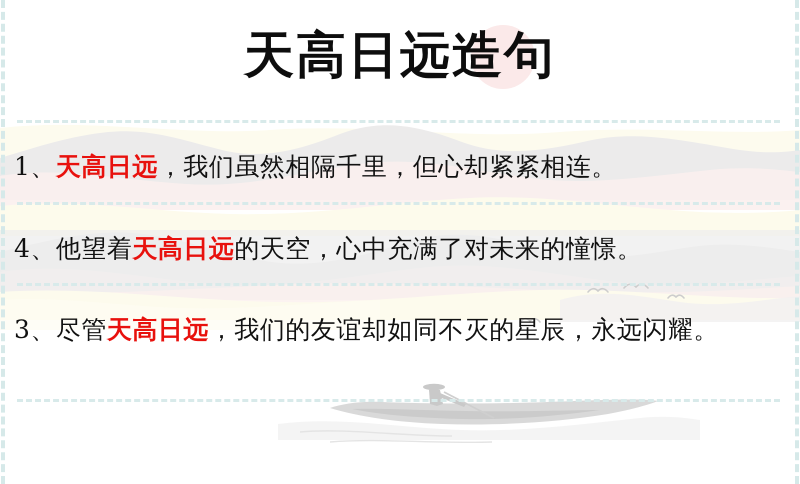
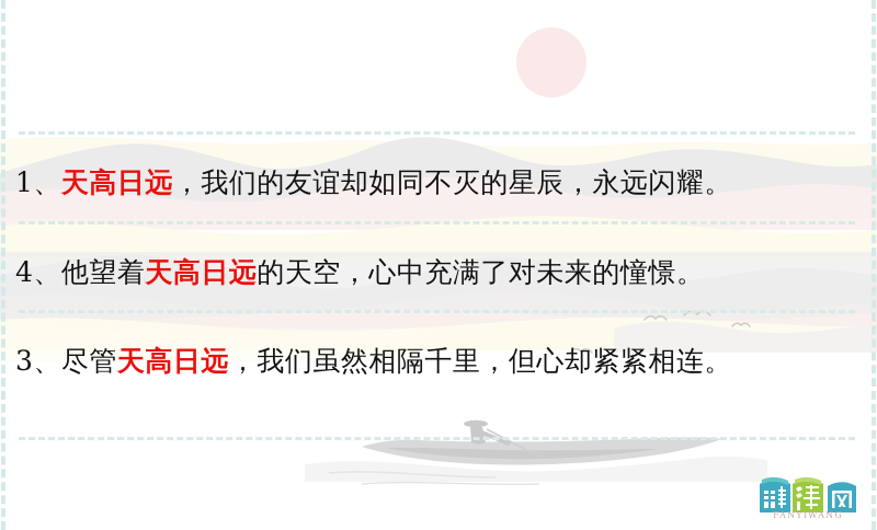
- 天高日远造句
- 1、天高日远，我们虽然相隔千里，但心却紧紧相连。
+ 1、天高日远，我们的友谊却如同不灭的星辰，永远闪耀。
  4、他望着天高日远的天空，心中充满了对未来的憧憬。
- 3、尽管天高日远，我们的友谊却如同不灭的星辰，永远闪耀。
+ 3、尽管天高日远，我们虽然相隔千里，但心却紧紧相连。
+ FANYIWANG
